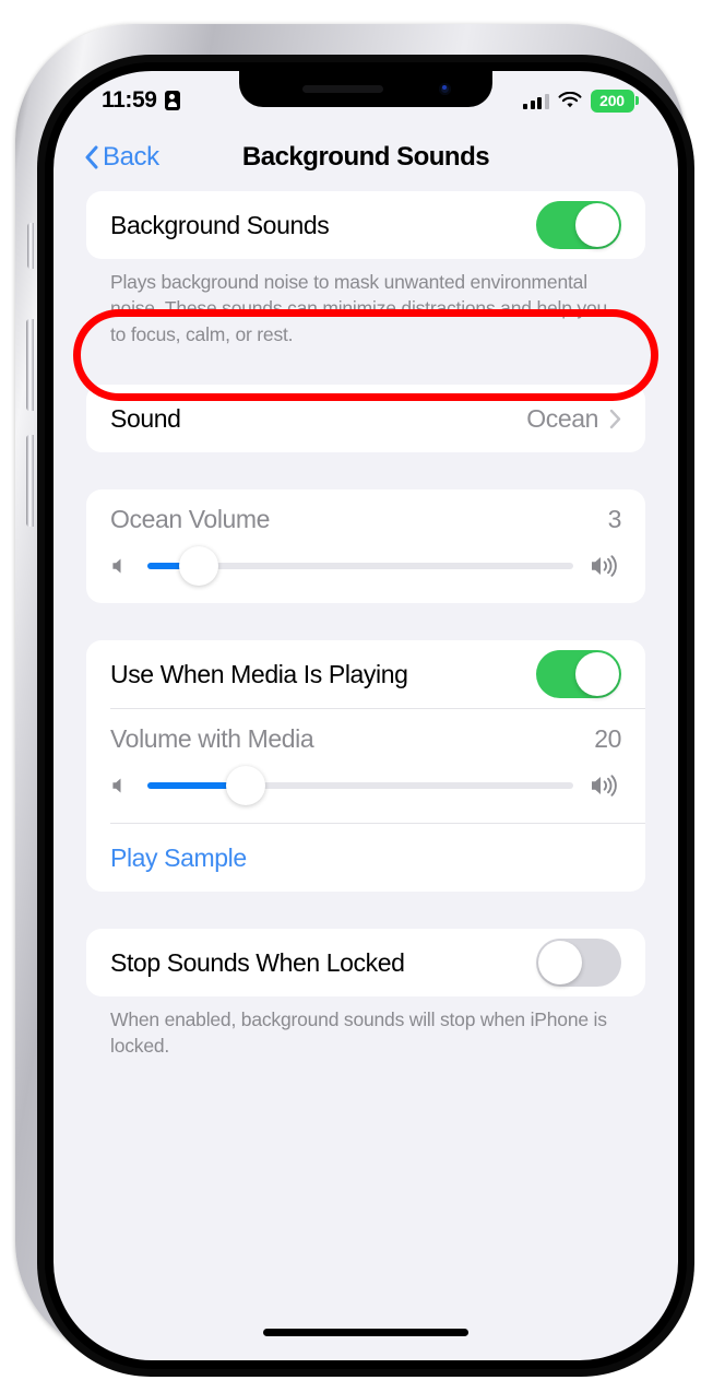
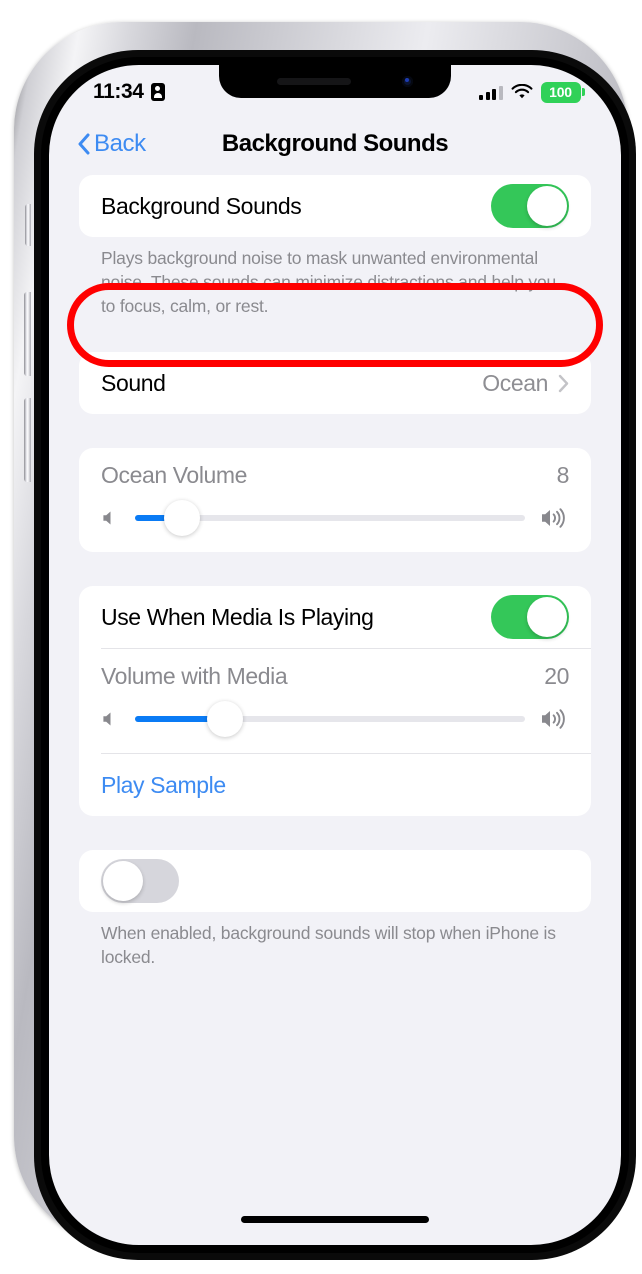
- 11:59
+ 11:34
- 200
+ 100
  Back
  Background Sounds
  Background Sounds
  Plays background noise to mask unwanted environmental noise. These sounds can minimize distractions and help you to focus, calm, or rest.
  Sound
  Ocean
  Ocean Volume
- 3
+ 8
  Use When Media Is Playing
  Volume with Media
  20
  Play Sample
- Stop Sounds When Locked
  When enabled, background sounds will stop when iPhone is locked.
